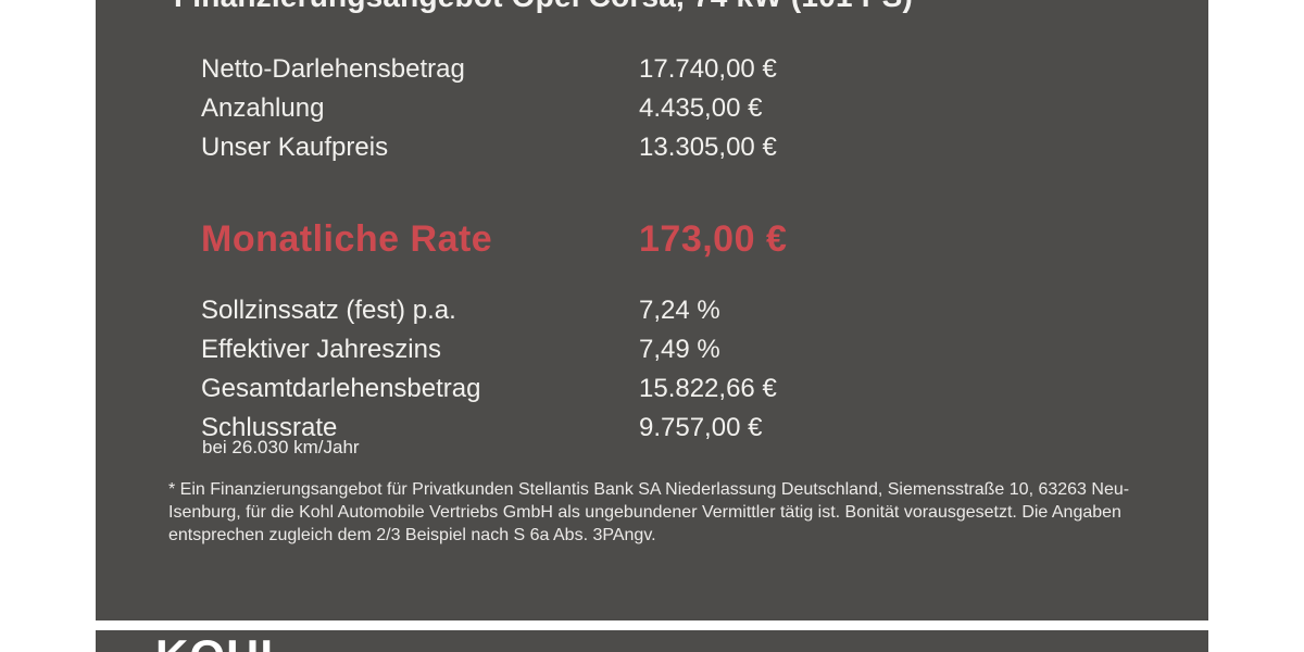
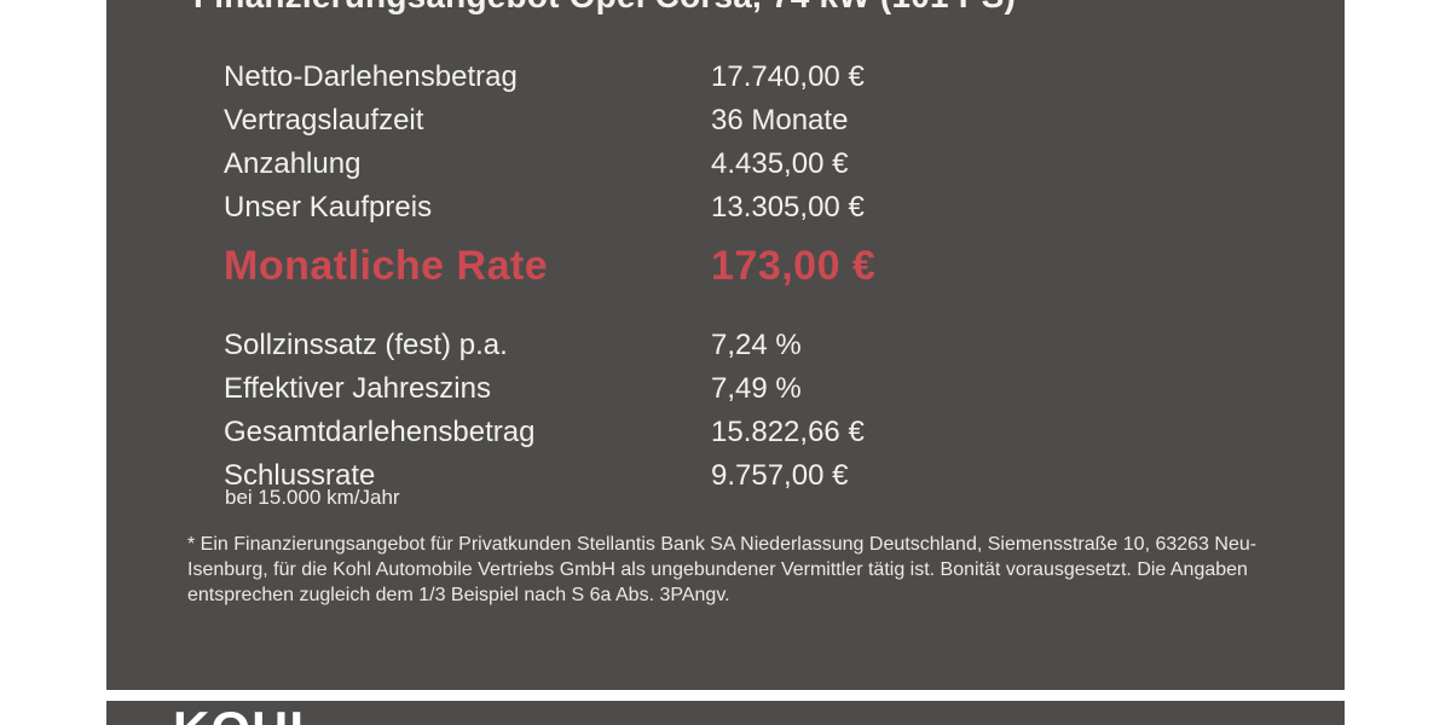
  Netto-Darlehensbetrag
  17.740,00 €
+ Vertragslaufzeit
+ 36 Monate
  Anzahlung
  4.435,00 €
  Unser Kaufpreis
  13.305,00 €
  Monatliche Rate
  173,00 €
  Sollzinssatz (fest) p.a.
  7,24 %
  Effektiver Jahreszins
  7,49 %
  Gesamtdarlehensbetrag
  15.822,66 €
  Schlussrate
  9.757,00 €
- bei 26.030 km/Jahr
+ bei 15.000 km/Jahr
- * Ein Finanzierungsangebot für Privatkunden Stellantis Bank SA Niederlassung Deutschland, Siemensstraße 10, 63263 Neu-Isenburg, für die Kohl Automobile Vertriebs GmbH als ungebundener Vermittler tätig ist. Bonität vorausgesetzt. Die Angaben entsprechen zugleich dem 2/3 Beispiel nach S 6a Abs. 3PAngv.
+ * Ein Finanzierungsangebot für Privatkunden Stellantis Bank SA Niederlassung Deutschland, Siemensstraße 10, 63263 Neu-Isenburg, für die Kohl Automobile Vertriebs GmbH als ungebundener Vermittler tätig ist. Bonität vorausgesetzt. Die Angaben entsprechen zugleich dem 1/3 Beispiel nach S 6a Abs. 3PAngv.
